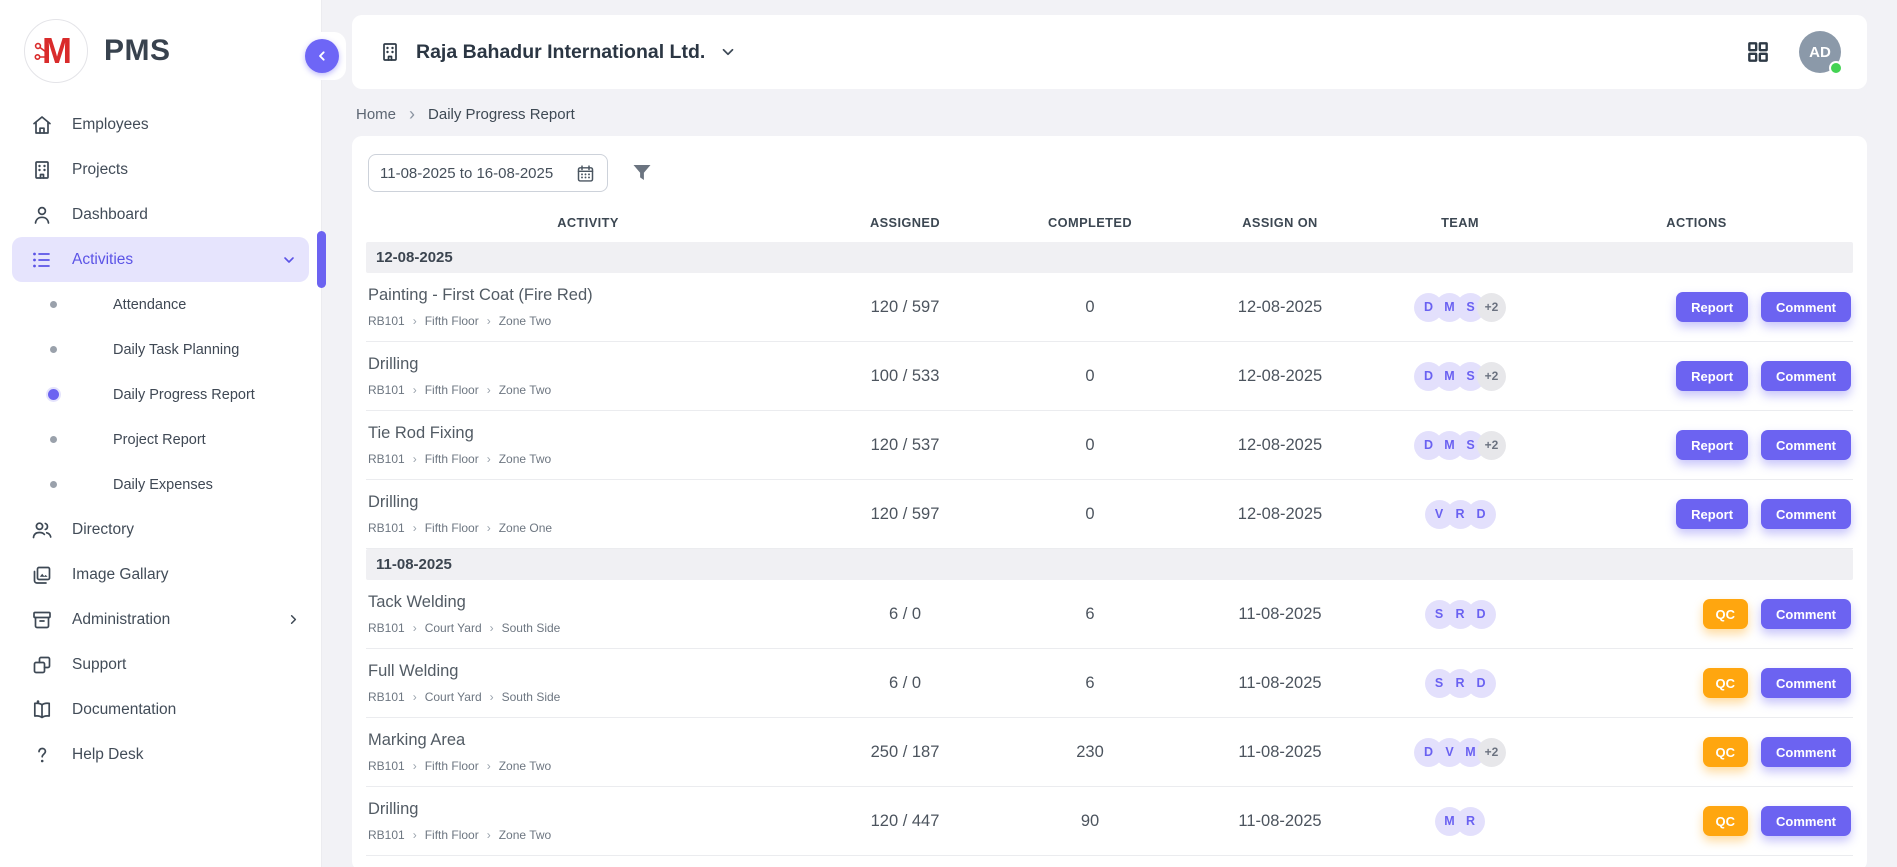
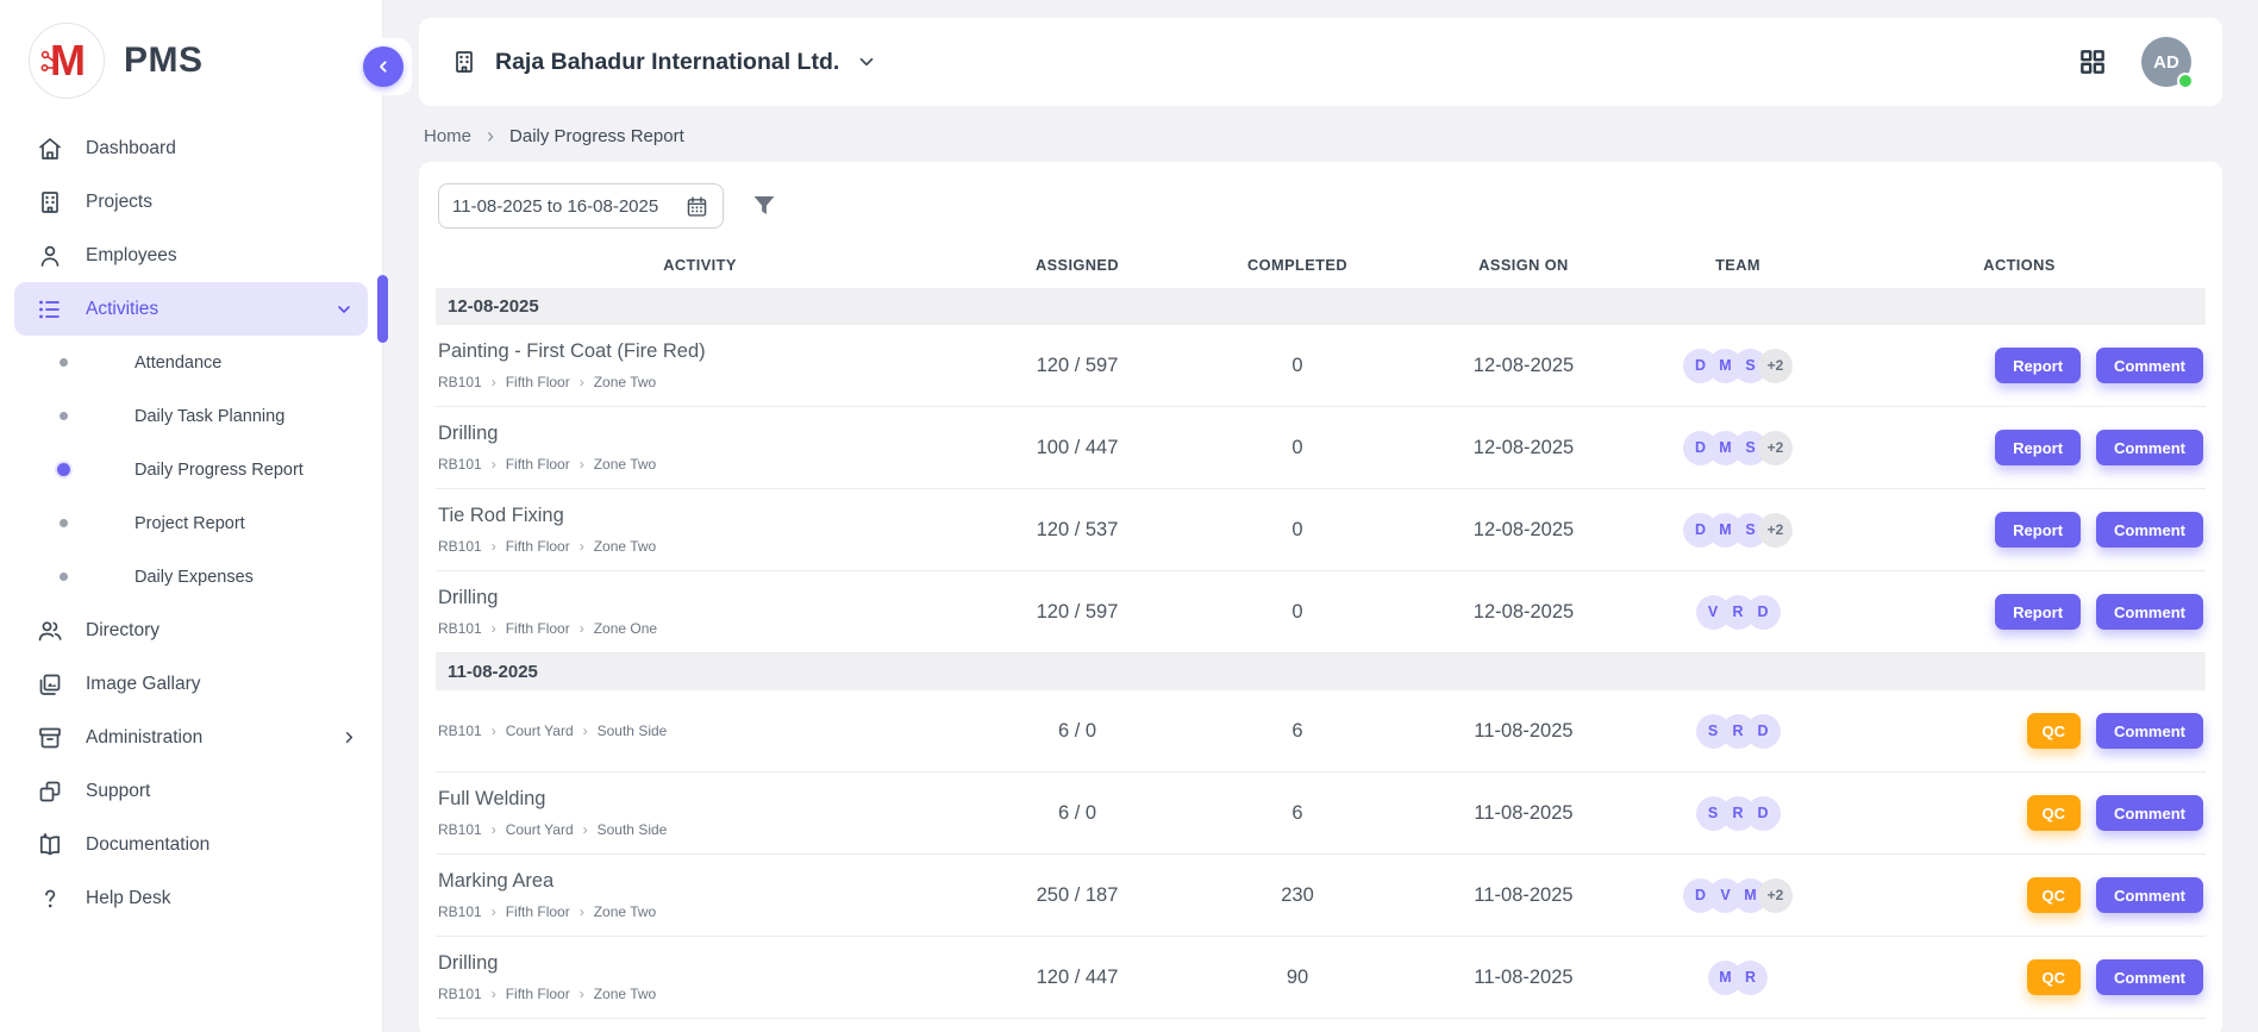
  M
  PMS
- Employees
+ Dashboard
  Projects
- Dashboard
+ Employees
  Activities
  Attendance
  Daily Task Planning
  Daily Progress Report
  Project Report
  Daily Expenses
  Directory
  Image Gallary
  Administration
  Support
  Documentation
  Help Desk
  Raja Bahadur International Ltd.
  AD
  Home
  ›
  Daily Progress Report
  11-08-2025 to 16-08-2025
  ACTIVITY
  ASSIGNED
  COMPLETED
  ASSIGN ON
  TEAM
  ACTIONS
  12-08-2025
  Painting - First Coat (Fire Red)
  RB101
  ›
  Fifth Floor
  ›
  Zone Two
  120 / 597
  0
  12-08-2025
  D
  M
  S
  +2
  Report
  Comment
  Drilling
  RB101
  ›
  Fifth Floor
  ›
  Zone Two
- 100 / 533
+ 100 / 447
  0
  12-08-2025
  D
  M
  S
  +2
  Report
  Comment
  Tie Rod Fixing
  RB101
  ›
  Fifth Floor
  ›
  Zone Two
  120 / 537
  0
  12-08-2025
  D
  M
  S
  +2
  Report
  Comment
  Drilling
  RB101
  ›
  Fifth Floor
  ›
  Zone One
  120 / 597
  0
  12-08-2025
  V
  R
  D
  Report
  Comment
  11-08-2025
- Tack Welding
  RB101
  ›
  Court Yard
  ›
  South Side
  6 / 0
  6
  11-08-2025
  S
  R
  D
  QC
  Comment
  Full Welding
  RB101
  ›
  Court Yard
  ›
  South Side
  6 / 0
  6
  11-08-2025
  S
  R
  D
  QC
  Comment
  Marking Area
  RB101
  ›
  Fifth Floor
  ›
  Zone Two
  250 / 187
  230
  11-08-2025
  D
  V
  M
  +2
  QC
  Comment
  Drilling
  RB101
  ›
  Fifth Floor
  ›
  Zone Two
  120 / 447
  90
  11-08-2025
  M
  R
  QC
  Comment
